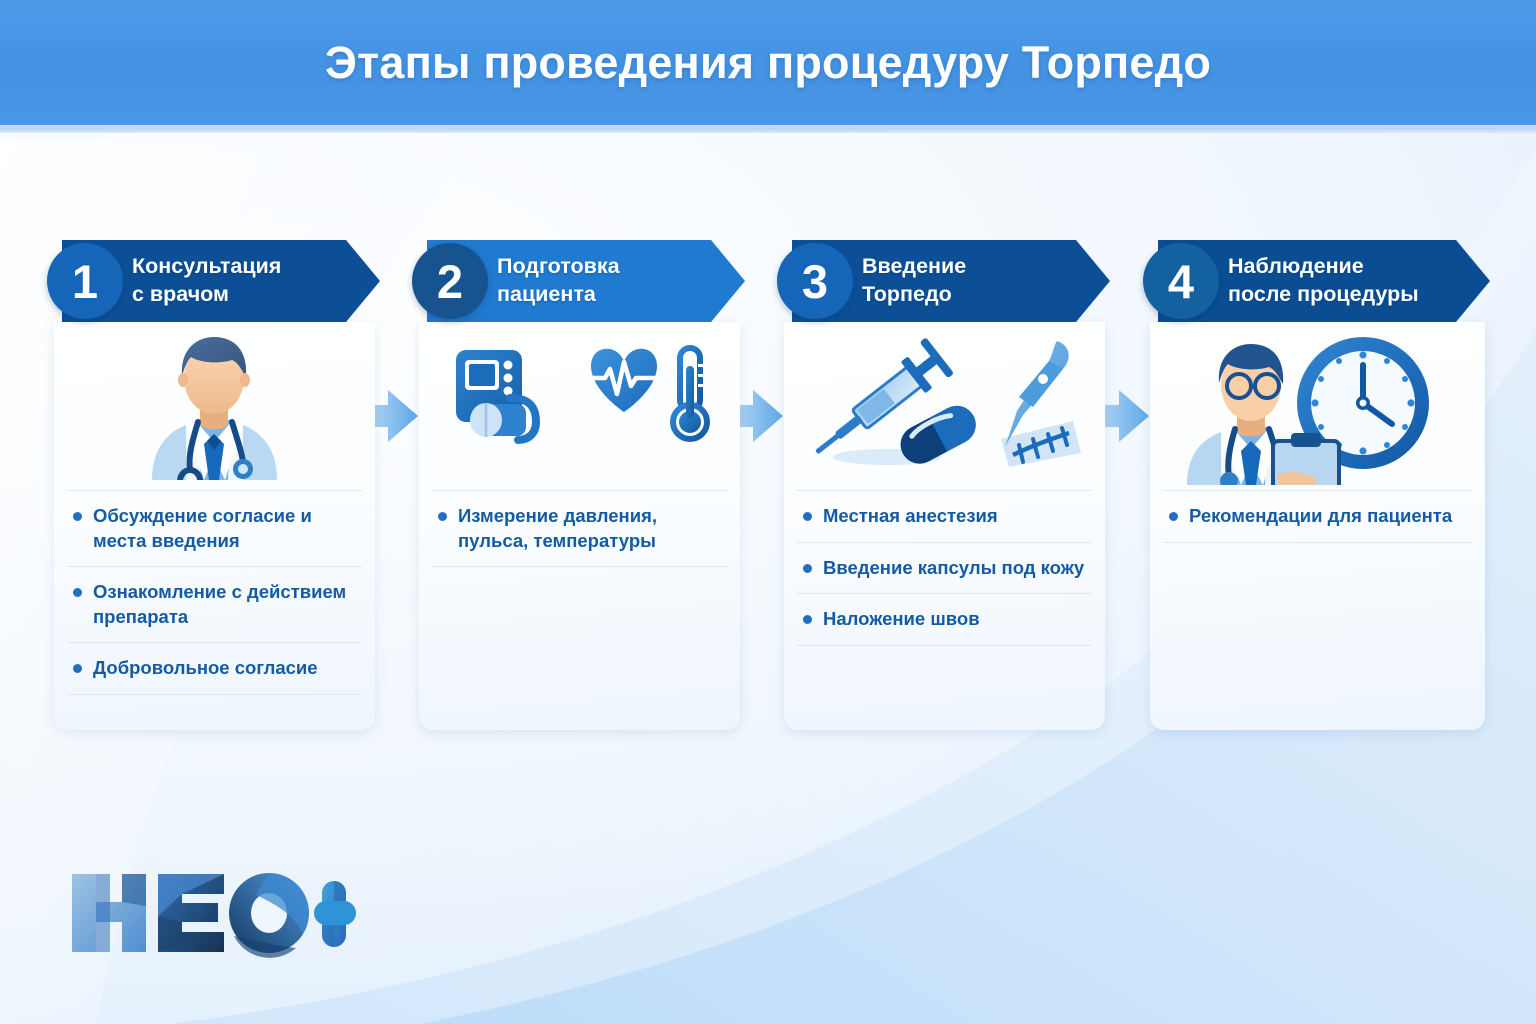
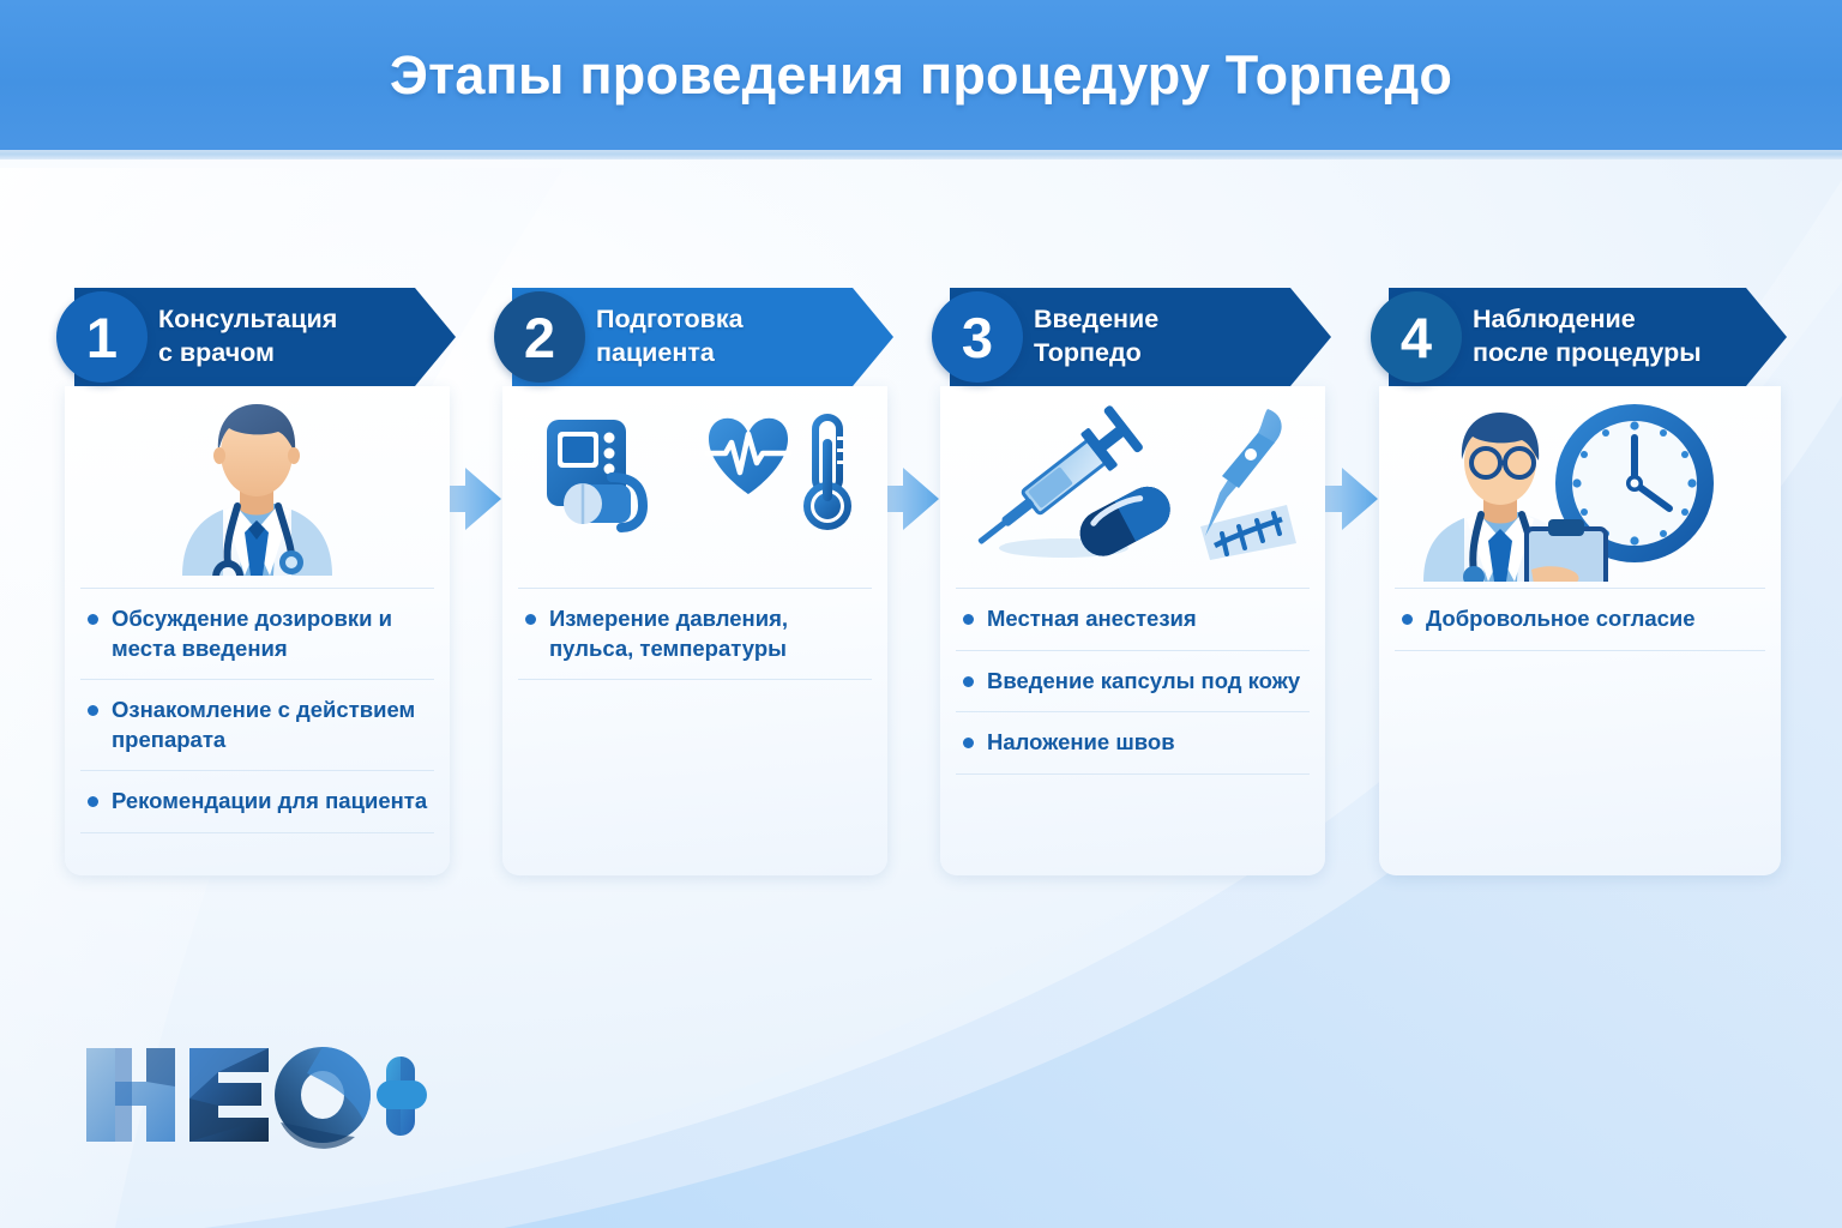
  Этапы проведения процедуру Торпедо
  1
  Консультация
  с врачом
- Обсуждение согласие и места введения
+ Обсуждение дозировки и места введения
  Ознакомление с действием препарата
- Добровольное согласие
+ Рекомендации для пациента
  2
  Подготовка
  пациента
  Измерение давления, пульса, температуры
  3
  Введение
  Торпедо
  Местная анестезия
  Введение капсулы под кожу
  Наложение швов
  4
  Наблюдение
  после процедуры
- Рекомендации для пациента
+ Добровольное согласие
